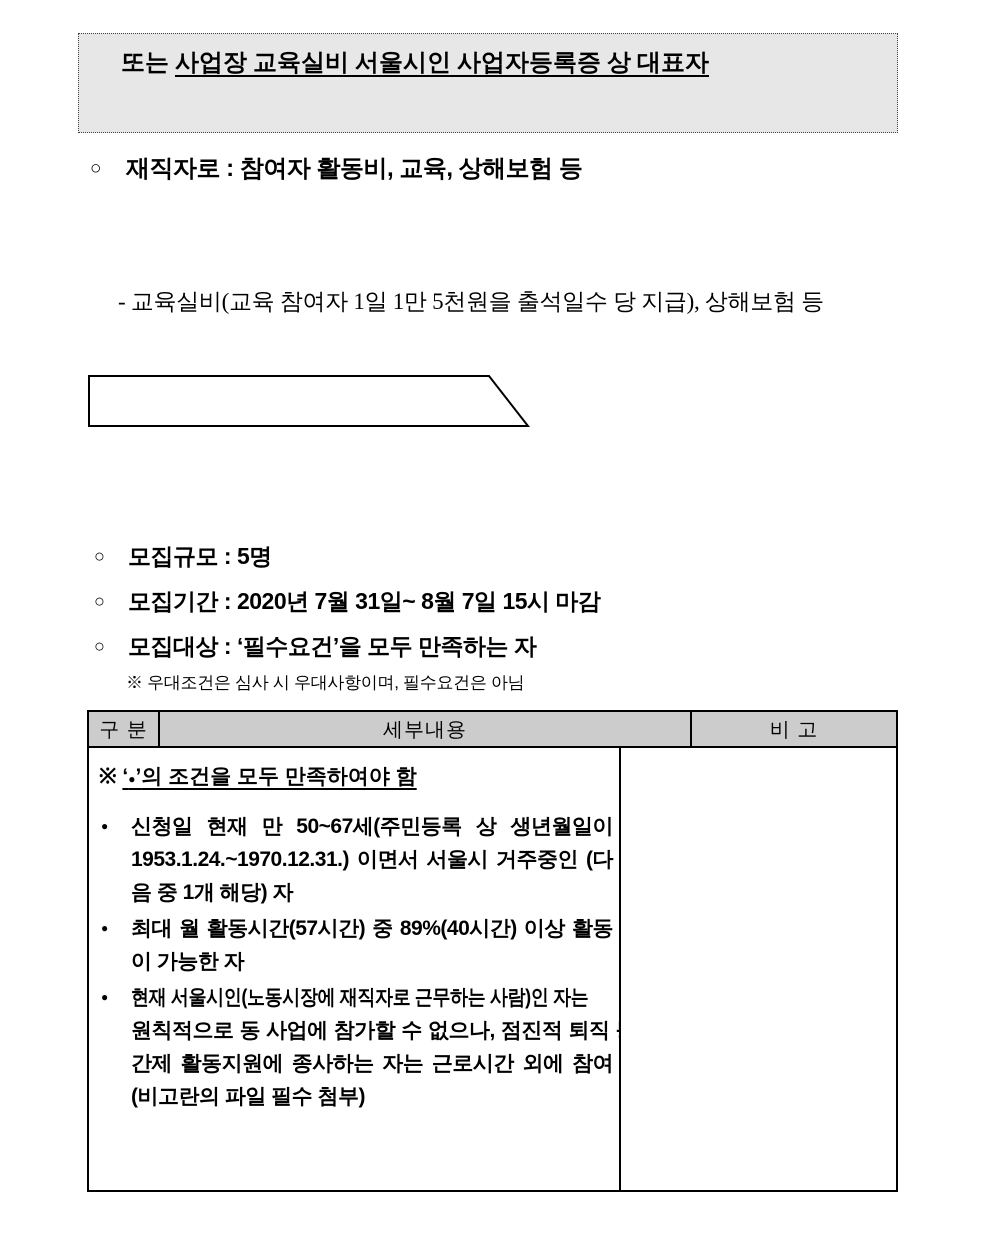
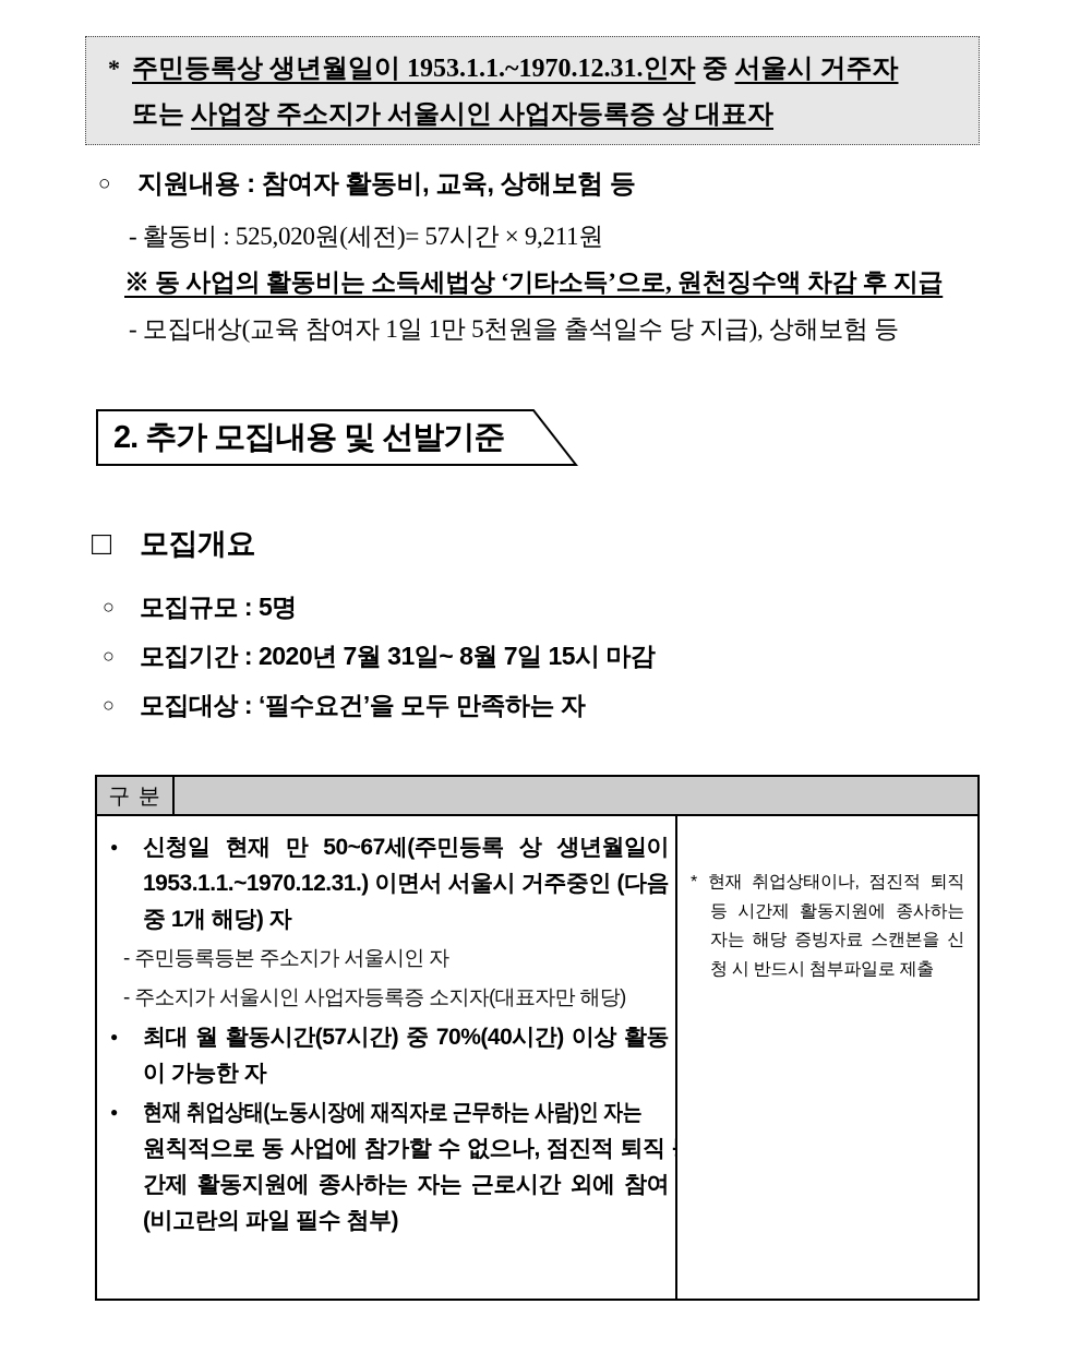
+ * 주민등록상 생년월일이 1953.1.1.~1970.12.31.인자 중 서울시 거주자
- 또는 사업장 교육실비 서울시인 사업자등록증 상 대표자
+ 또는 사업장 주소지가 서울시인 사업자등록증 상 대표자
  ○
- 재직자로 : 참여자 활동비, 교육, 상해보험 등
+ 지원내용 : 참여자 활동비, 교육, 상해보험 등
+ - 활동비 : 525,020원(세전)= 57시간 × 9,211원
+ ※ 동 사업의 활동비는 소득세법상 ‘기타소득’으로, 원천징수액 차감 후 지급
- - 교육실비(교육 참여자 1일 1만 5천원을 출석일수 당 지급), 상해보험 등
+ - 모집대상(교육 참여자 1일 1만 5천원을 출석일수 당 지급), 상해보험 등
+ 2. 추가 모집내용 및 선발기준
+ □
+ 모집개요
  ○
  모집규모 : 5명
  ○
  모집기간 : 2020년 7월 31일~ 8월 7일 15시 마감
  ○
  모집대상 : ‘필수요건’을 모두 만족하는 자
- ※ 우대조건은 심사 시 우대사항이며, 필수요건은 아님
  구 분
- 세부내용
- 비 고
- ※ ‘●’의 조건을 모두 만족하여야 함
  ●
- 신청일 현재 만 50~67세(주민등록 상 생년월일이 1953.1.24.~1970.12.31.) 이면서 서울시 거주중인 (다음 중 1개 해당) 자
+ 신청일 현재 만 50~67세(주민등록 상 생년월일이 1953.1.1.~1970.12.31.) 이면서 서울시 거주중인 (다음 중 1개 해당) 자
+ - 주민등록등본 주소지가 서울시인 자
+ - 주소지가 서울시인 사업자등록증 소지자(대표자만 해당)
  ●
- 최대 월 활동시간(57시간) 중 89%(40시간) 이상 활동이 가능한 자
+ 최대 월 활동시간(57시간) 중 70%(40시간) 이상 활동이 가능한 자
  ●
- 현재 서울시인(노동시장에 재직자로 근무하는 사람)인 자는
+ 현재 취업상태(노동시장에 재직자로 근무하는 사람)인 자는
  원칙적으로 동 사업에 참가할 수 없으나, 점진적 퇴직간제 활동지원에 종사하는 자는 근로시간 외에 참여(비고란의 파일 필수 첨부)
+ * 현재 취업상태이나, 점진적 퇴직 등 시간제 활동지원에 종사하는 자는 해당 증빙자료 스캔본을 신청 시 반드시 첨부파일로 제출
